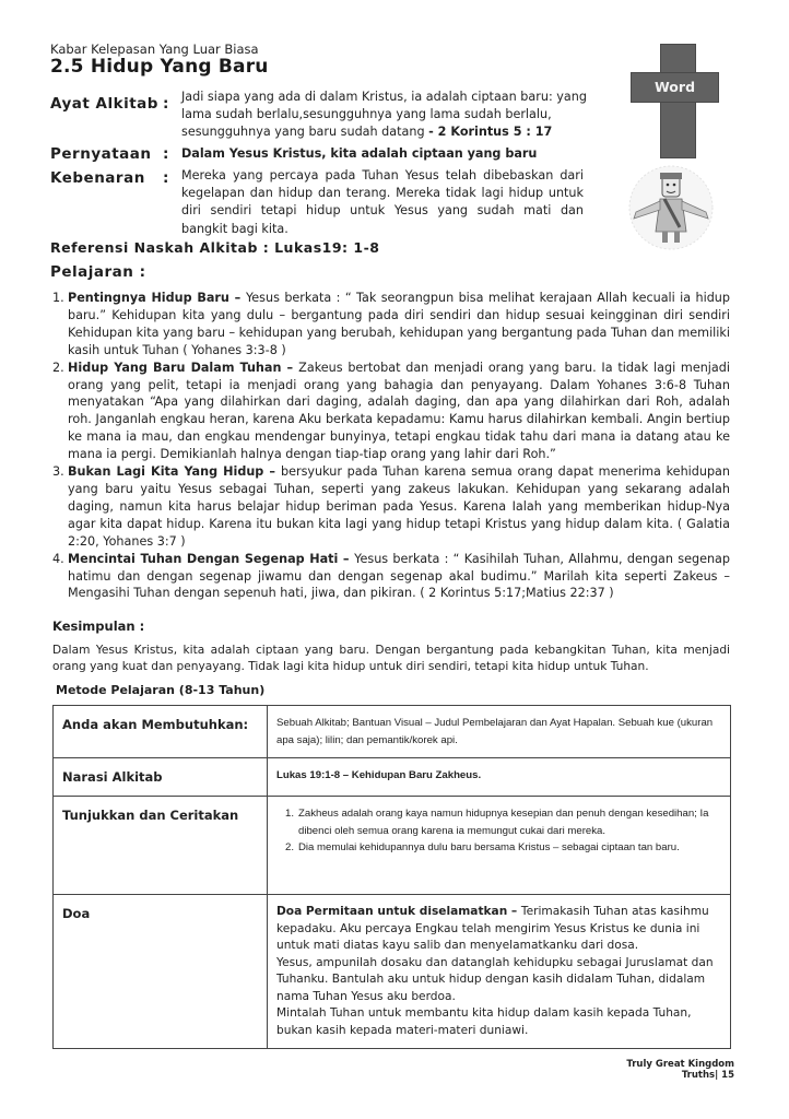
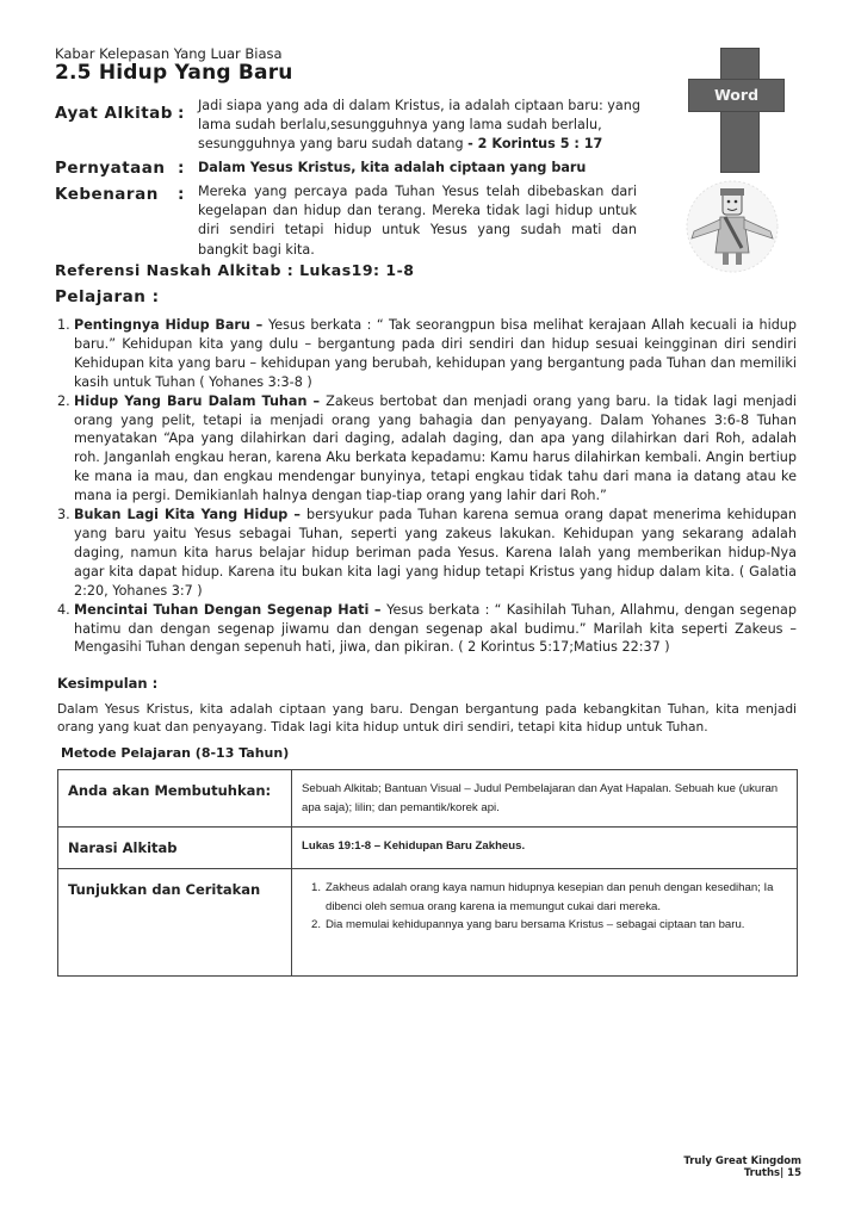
  Kabar Kelepasan Yang Luar Biasa
  2.5 Hidup Yang Baru
  Word
  Ayat Alkitab
  :
  Jadi siapa yang ada di dalam Kristus, ia adalah ciptaan baru: yang lama sudah berlalu,sesungguhnya yang lama sudah berlalu, sesungguhnya yang baru sudah datang - 2 Korintus 5 : 17
  Pernyataan
  :
  Dalam Yesus Kristus, kita adalah ciptaan yang baru
  Kebenaran
  :
  Mereka yang percaya pada Tuhan Yesus telah dibebaskan dari kegelapan dan hidup dan terang. Mereka tidak lagi hidup untuk diri sendiri tetapi hidup untuk Yesus yang sudah mati dan bangkit bagi kita.
  Referensi Naskah Alkitab : Lukas19: 1-8
  Pelajaran :
  1.
  Pentingnya Hidup Baru – Yesus berkata : “ Tak seorangpun bisa melihat kerajaan Allah kecuali ia hidup baru.” Kehidupan kita yang dulu – bergantung pada diri sendiri dan hidup sesuai keingginan diri sendiri Kehidupan kita yang baru – kehidupan yang berubah, kehidupan yang bergantung pada Tuhan dan memiliki kasih untuk Tuhan ( Yohanes 3:3-8 )
  2.
  Hidup Yang Baru Dalam Tuhan – Zakeus bertobat dan menjadi orang yang baru. Ia tidak lagi menjadi orang yang pelit, tetapi ia menjadi orang yang bahagia dan penyayang. Dalam Yohanes 3:6-8 Tuhan menyatakan “Apa yang dilahirkan dari daging, adalah daging, dan apa yang dilahirkan dari Roh, adalah roh. Janganlah engkau heran, karena Aku berkata kepadamu: Kamu harus dilahirkan kembali. Angin bertiup ke mana ia mau, dan engkau mendengar bunyinya, tetapi engkau tidak tahu dari mana ia datang atau ke mana ia pergi. Demikianlah halnya dengan tiap-tiap orang yang lahir dari Roh.”
  3.
  Bukan Lagi Kita Yang Hidup – bersyukur pada Tuhan karena semua orang dapat menerima kehidupan yang baru yaitu Yesus sebagai Tuhan, seperti yang zakeus lakukan. Kehidupan yang sekarang adalah daging, namun kita harus belajar hidup beriman pada Yesus. Karena Ialah yang memberikan hidup-Nya agar kita dapat hidup. Karena itu bukan kita lagi yang hidup tetapi Kristus yang hidup dalam kita. ( Galatia 2:20, Yohanes 3:7 )
  4.
  Mencintai Tuhan Dengan Segenap Hati – Yesus berkata : “ Kasihilah Tuhan, Allahmu, dengan segenap hatimu dan dengan segenap jiwamu dan dengan segenap akal budimu.” Marilah kita seperti Zakeus – Mengasihi Tuhan dengan sepenuh hati, jiwa, dan pikiran. ( 2 Korintus 5:17;Matius 22:37 )
  Kesimpulan :
  Dalam Yesus Kristus, kita adalah ciptaan yang baru. Dengan bergantung pada kebangkitan Tuhan, kita menjadi orang yang kuat dan penyayang. Tidak lagi kita hidup untuk diri sendiri, tetapi kita hidup untuk Tuhan.
  Metode Pelajaran (8-13 Tahun)
  Anda akan Membutuhkan:	Sebuah Alkitab; Bantuan Visual – Judul Pembelajaran dan Ayat Hapalan. Sebuah kue (ukuran apa saja); lilin; dan pemantik/korek api.
  Narasi Alkitab	Lukas 19:1-8 – Kehidupan Baru Zakheus.
- Tunjukkan dan Ceritakan	1. Zakheus adalah orang kaya namun hidupnya kesepian dan penuh dengan kesedihan; Ia dibenci oleh semua orang karena ia memungut cukai dari mereka. 2. Dia memulai kehidupannya dulu baru bersama Kristus – sebagai ciptaan tan baru.
+ Tunjukkan dan Ceritakan	1. Zakheus adalah orang kaya namun hidupnya kesepian dan penuh dengan kesedihan; Ia dibenci oleh semua orang karena ia memungut cukai dari mereka. 2. Dia memulai kehidupannya yang baru bersama Kristus – sebagai ciptaan tan baru.
- Doa	Doa Permitaan untuk diselamatkan – Terimakasih Tuhan atas kasihmu kepadaku. Aku percaya Engkau telah mengirim Yesus Kristus ke dunia ini untuk mati diatas kayu salib dan menyelamatkanku dari dosa. Yesus, ampunilah dosaku dan datanglah kehidupku sebagai Juruslamat dan Tuhanku. Bantulah aku untuk hidup dengan kasih didalam Tuhan, didalam nama Tuhan Yesus aku berdoa. Mintalah Tuhan untuk membantu kita hidup dalam kasih kepada Tuhan, bukan kasih kepada materi-materi duniawi.
  Truly Great Kingdom Truths| 15
